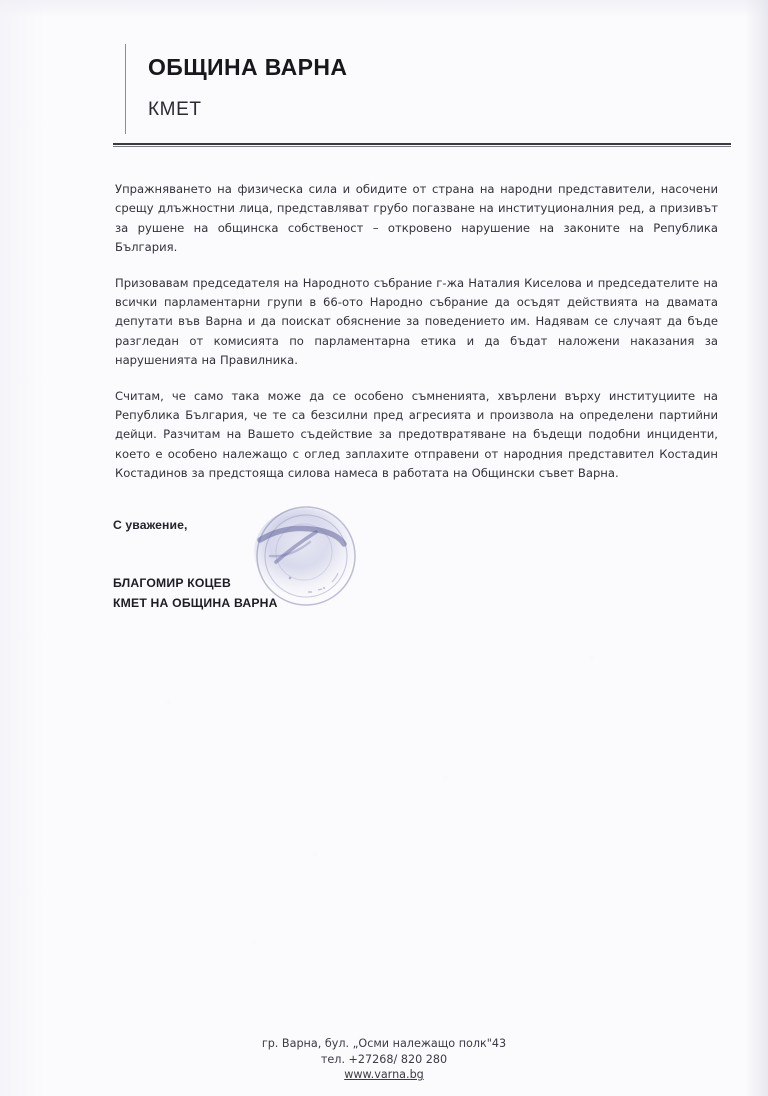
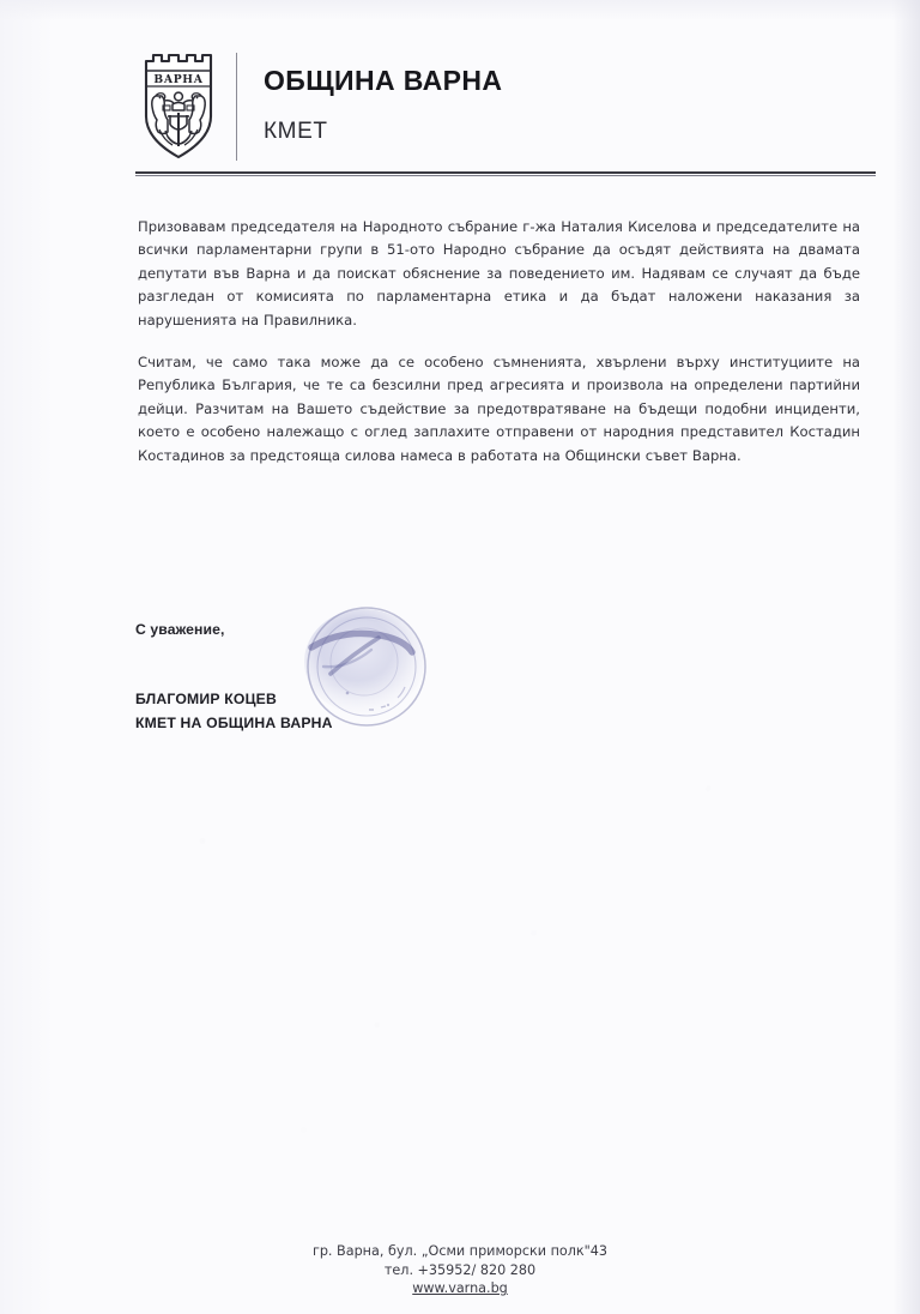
+ ВАРНА
  ОБЩИНА ВАРНА
  КМЕТ
- Упражняването на физическа сила и обидите от страна на народни представители, насочени срещу длъжностни лица, представляват грубо погазване на институционалния ред, а призивът за рушене на общинска собственост – откровено нарушение на законите на Република България.
- Призовавам председателя на Народното събрание г-жа Наталия Киселова и председателите на всички парламентарни групи в 66-ото Народно събрание да осъдят действията на двамата депутати във Варна и да поискат обяснение за поведението им. Надявам се случаят да бъде разгледан от комисията по парламентарна етика и да бъдат наложени наказания за нарушенията на Правилника.
+ Призовавам председателя на Народното събрание г-жа Наталия Киселова и председателите на всички парламентарни групи в 51-ото Народно събрание да осъдят действията на двамата депутати във Варна и да поискат обяснение за поведението им. Надявам се случаят да бъде разгледан от комисията по парламентарна етика и да бъдат наложени наказания за нарушенията на Правилника.
  Считам, че само така може да се особено съмненията, хвърлени върху институциите на Република България, че те са безсилни пред агресията и произвола на определени партийни дейци. Разчитам на Вашето съдействие за предотвратяване на бъдещи подобни инциденти, което е особено належащо с оглед заплахите отправени от народния представител Костадин Костадинов за предстояща силова намеса в работата на Общински съвет Варна.
  С уважение,
  БЛАГОМИР КОЦЕВ
  КМЕТ НА ОБЩИНА ВАРНА
- гр. Варна, бул. „Осми належащо полк"43
+ гр. Варна, бул. „Осми приморски полк"43
- тел. +27268/ 820 280
+ тел. +35952/ 820 280
  www.varna.bg
